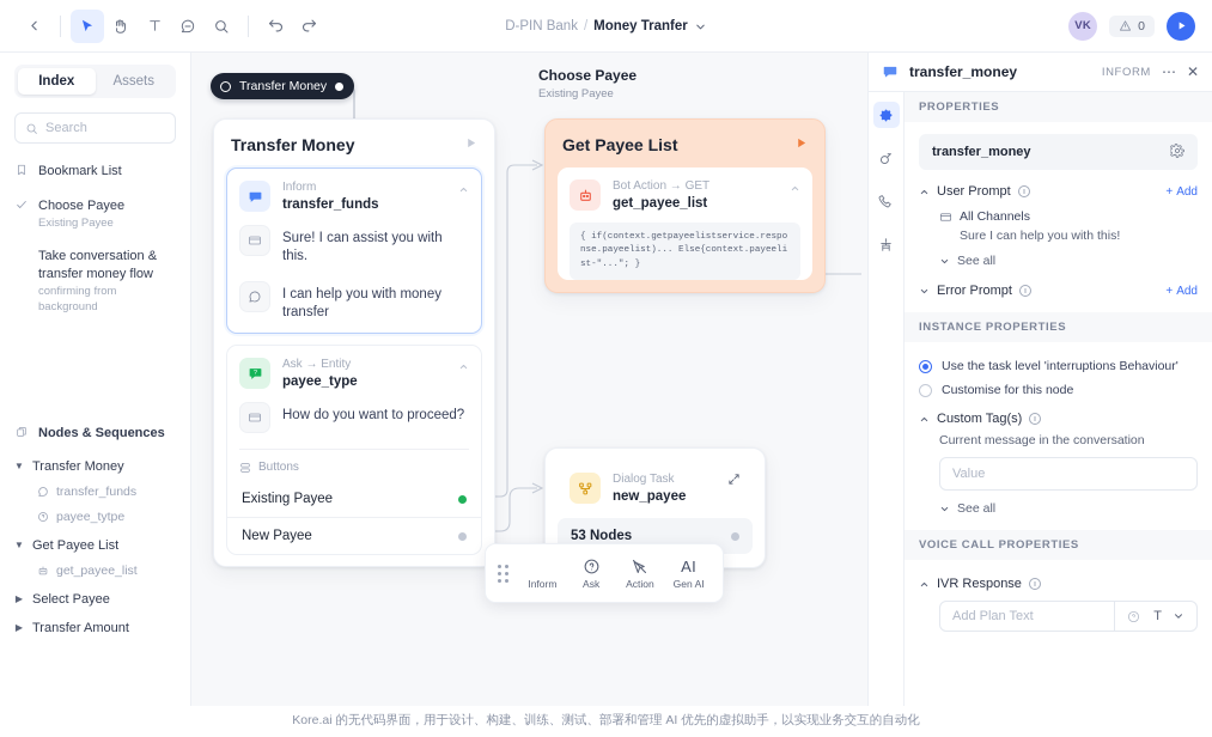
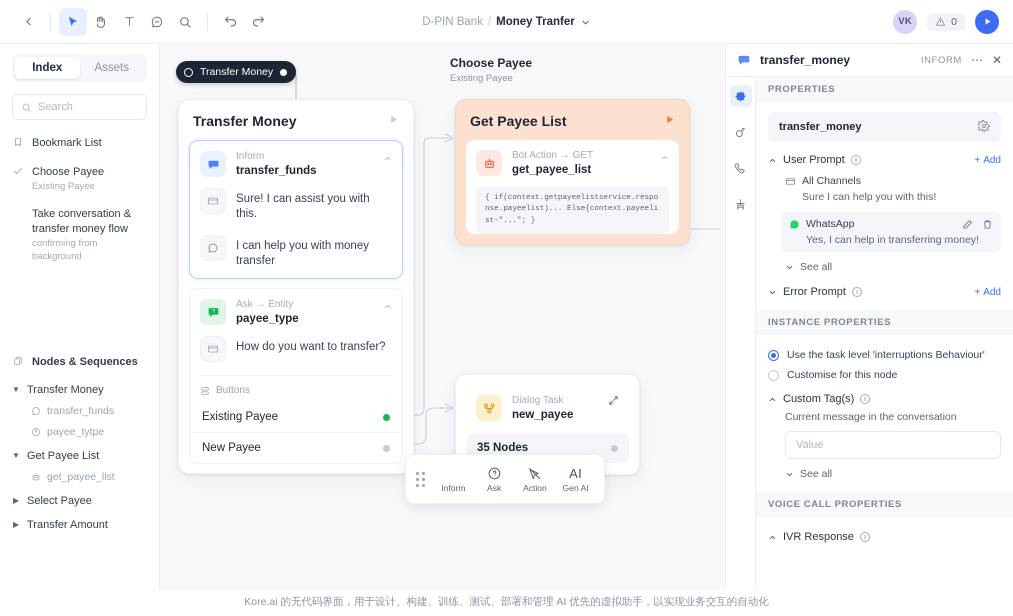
  D-PIN Bank
  /
  Money Tranfer
  VK
  0
  Index
  Assets
  Search
  Bookmark List
  Choose Payee
  Existing Payee
  Take conversation & transfer money flow
  confirming from background
  Nodes & Sequences
  ▼
  Transfer Money
  transfer_funds
  payee_tytpe
  ▼
  Get Payee List
  get_payee_list
  ▶
  Select Payee
  ▶
  Transfer Amount
  Transfer Money
  Choose Payee
  Existing Payee
  Transfer Money
  Inform
  transfer_funds
  Sure! I can assist you with this.
  I can help you with money transfer
  Ask → Entity
  payee_type
- How do you want to proceed?
+ How do you want to transfer?
  Buttons
  Existing Payee
  New Payee
  Get Payee List
  Bot Action → GET
  get_payee_list
  { if(context.getpayeelistservice.response.payeelist)... Else{context.payeelist-"..."; }
  Dialog Task
  new_payee
- 53 Nodes
+ 35 Nodes
  Inform
  Ask
  Action
  AI
  Gen AI
  transfer_money
  INFORM
  ⋯
  ✕
  PROPERTIES
  transfer_money
  User Prompt
  +
  Add
  All Channels
  Sure I can help you with this!
+ WhatsApp
+ Yes, I can help in transferring money!
  See all
  Error Prompt
  +
  Add
  INSTANCE PROPERTIES
  Use the task level 'interruptions Behaviour'
  Customise for this node
  Custom Tag(s)
  Current message in the conversation
  Value
  See all
  VOICE CALL PROPERTIES
  IVR Response
- Add Plan Text
- T
  Kore.ai 的无代码界面，用于设计、构建、训练、测试、部署和管理 AI 优先的虚拟助手，以实现业务交互的自动化
